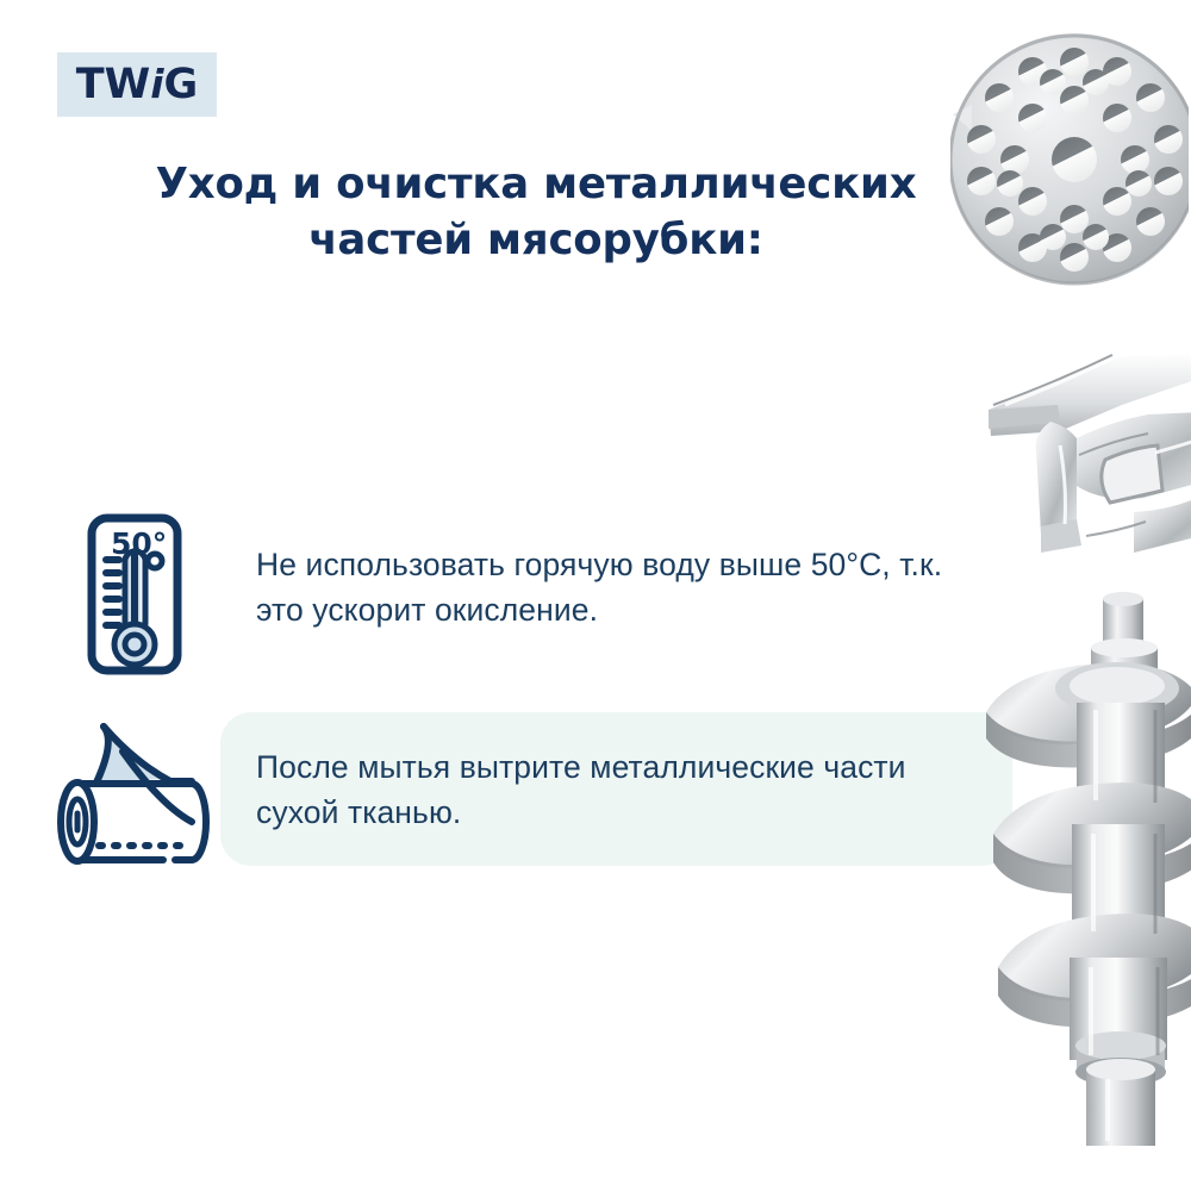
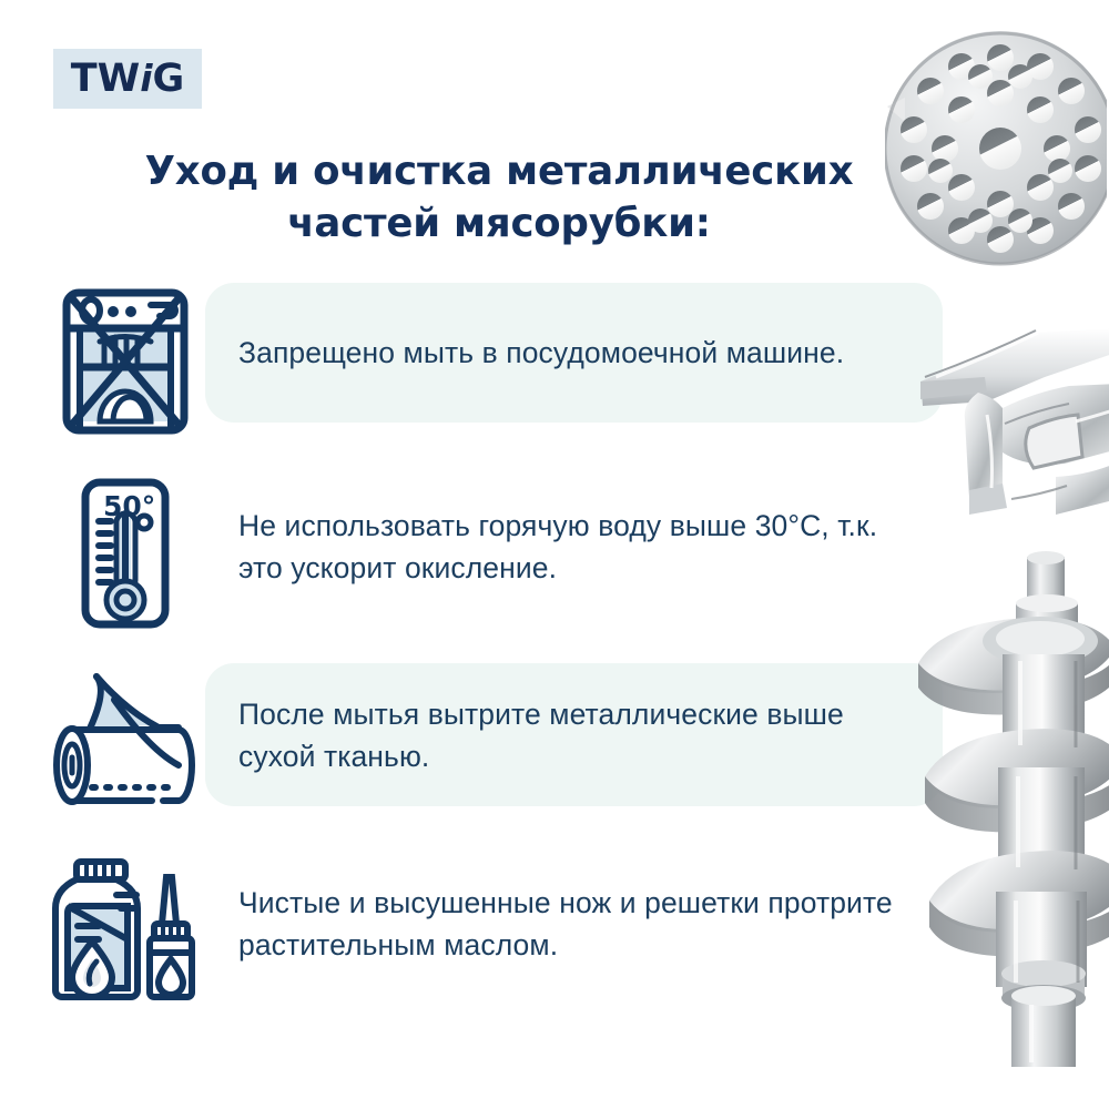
  TWiG
  Уход и очистка металлических
  частей мясорубки:
+ Запрещено мыть в посудомоечной машине.
  50°
- Не использовать горячую воду выше 50°C, т.к. это ускорит окисление.
+ Не использовать горячую воду выше 30°C, т.к. это ускорит окисление.
- После мытья вытрите металлические части сухой тканью.
+ После мытья вытрите металлические выше сухой тканью.
+ Чистые и высушенные нож и решетки протрите растительным маслом.
